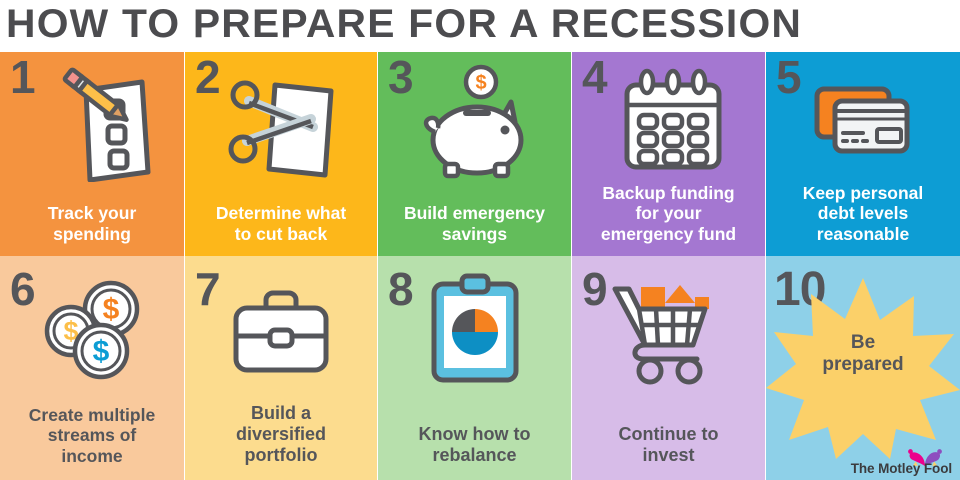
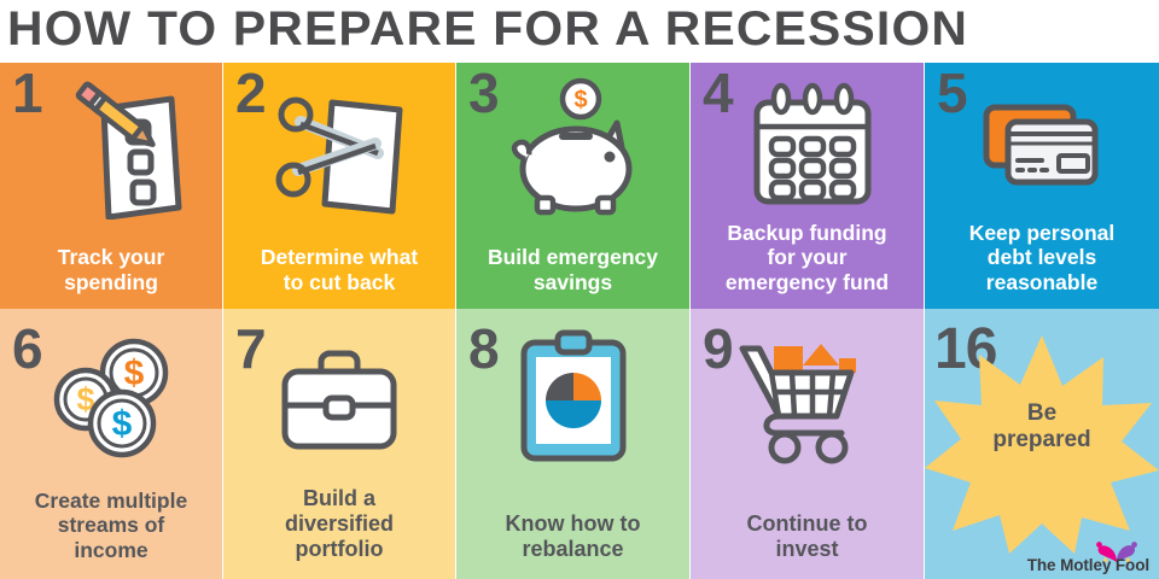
  HOW TO PREPARE FOR A RECESSION
  1
  Track your
  spending
  2
  Determine what
  to cut back
  3
  $
  Build emergency
  savings
  4
  Backup funding
  for your
  emergency fund
  5
  Keep personal
  debt levels
  reasonable
  6
  $
  $
  $
  Create multiple
  streams of
  income
  7
  Build a
  diversified
  portfolio
  8
  Know how to
  rebalance
  9
  Continue to
  invest
- 10
+ 16
  Be
  prepared
  The Motley Fool
